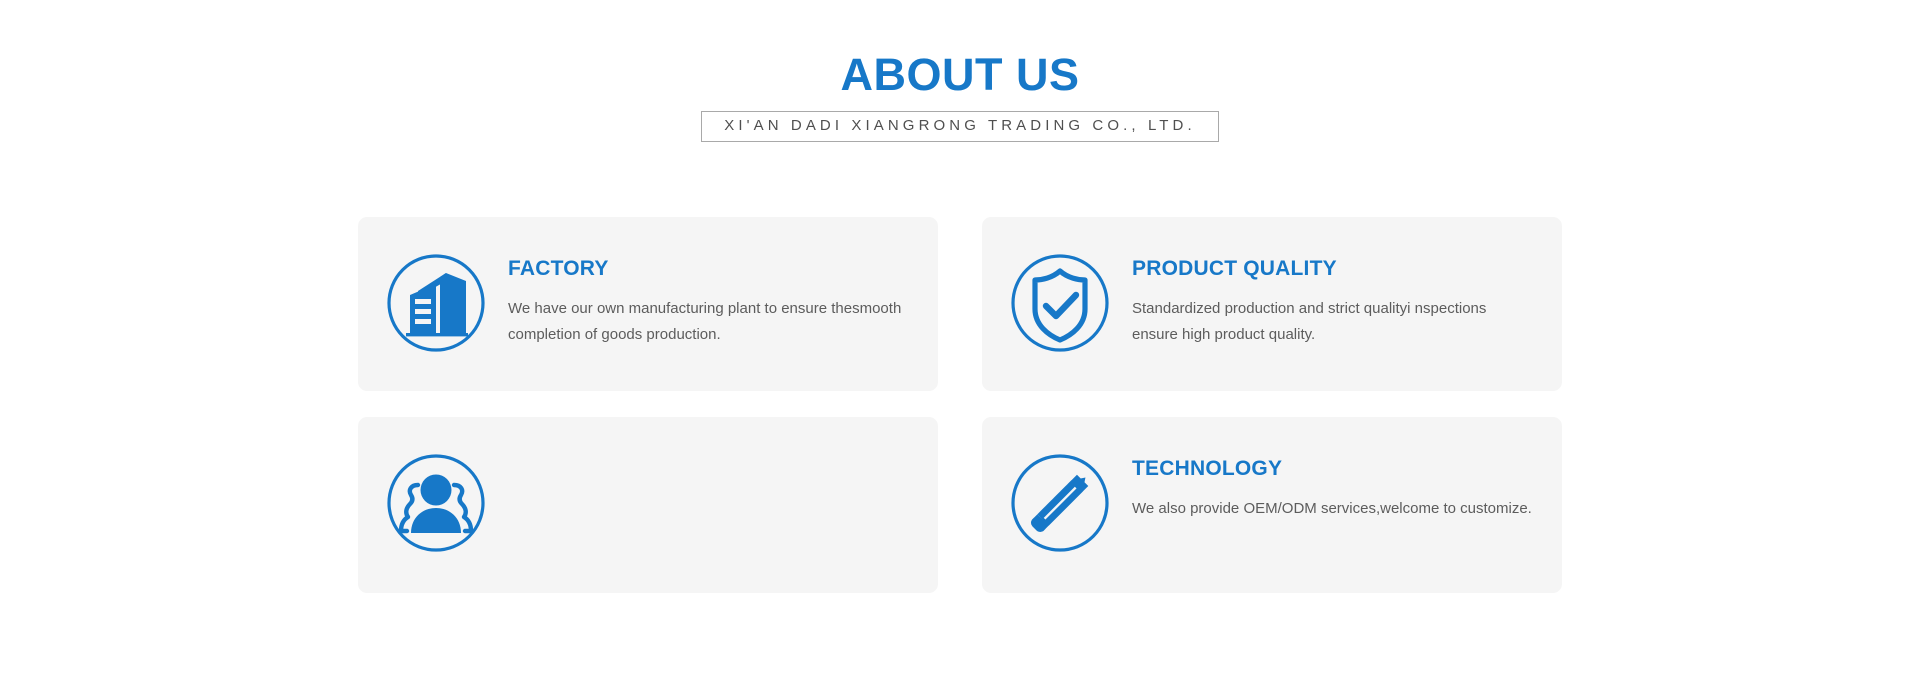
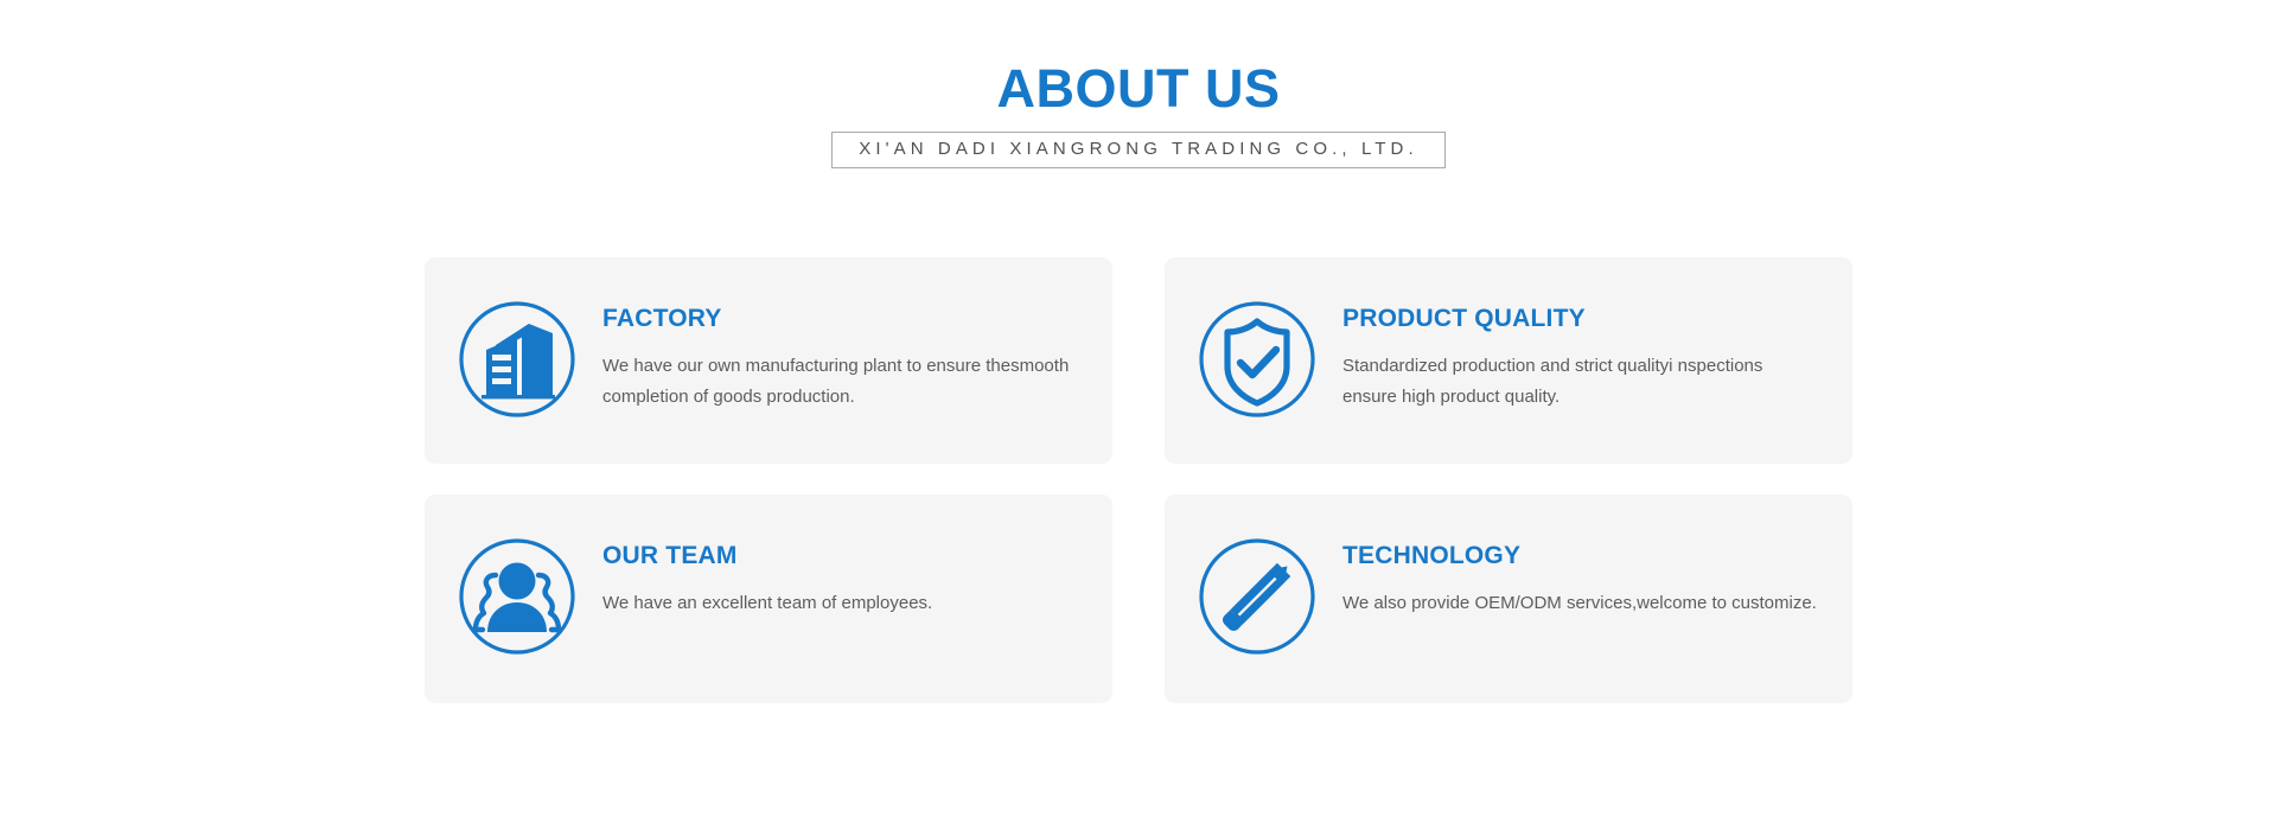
  ABOUT US
  XI'AN DADI XIANGRONG TRADING CO., LTD.
  FACTORY
  We have our own manufacturing plant to ensure thesmooth completion of goods production.
  PRODUCT QUALITY
  Standardized production and strict qualityi nspections ensure high product quality.
+ OUR TEAM
+ We have an excellent team of employees.
  TECHNOLOGY
  We also provide OEM/ODM services,welcome to customize.
